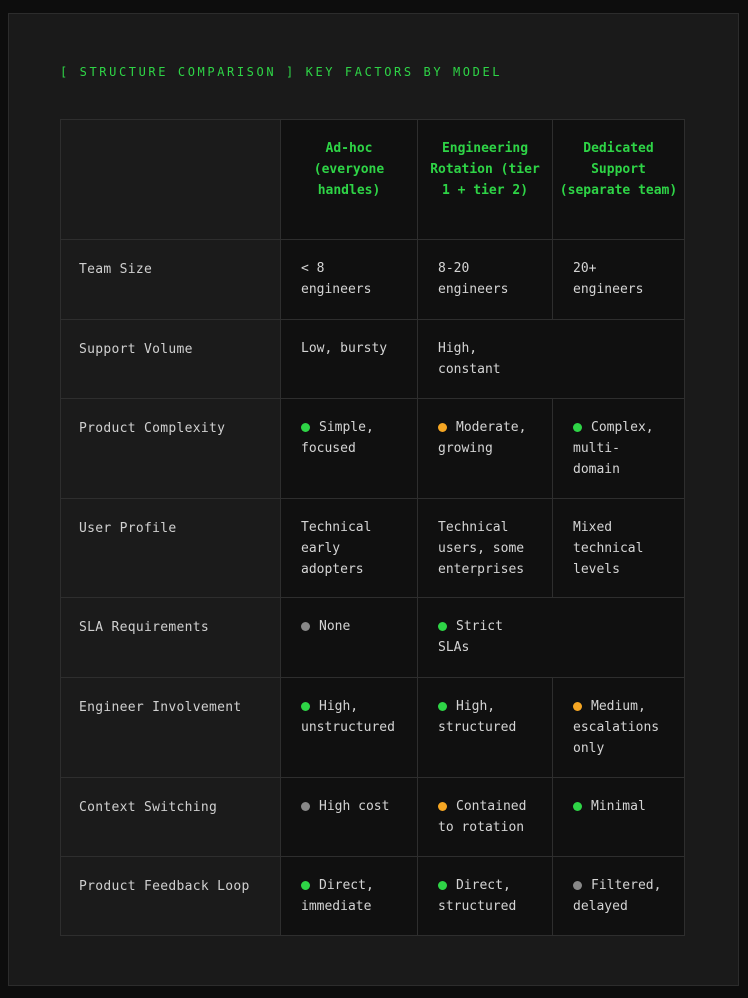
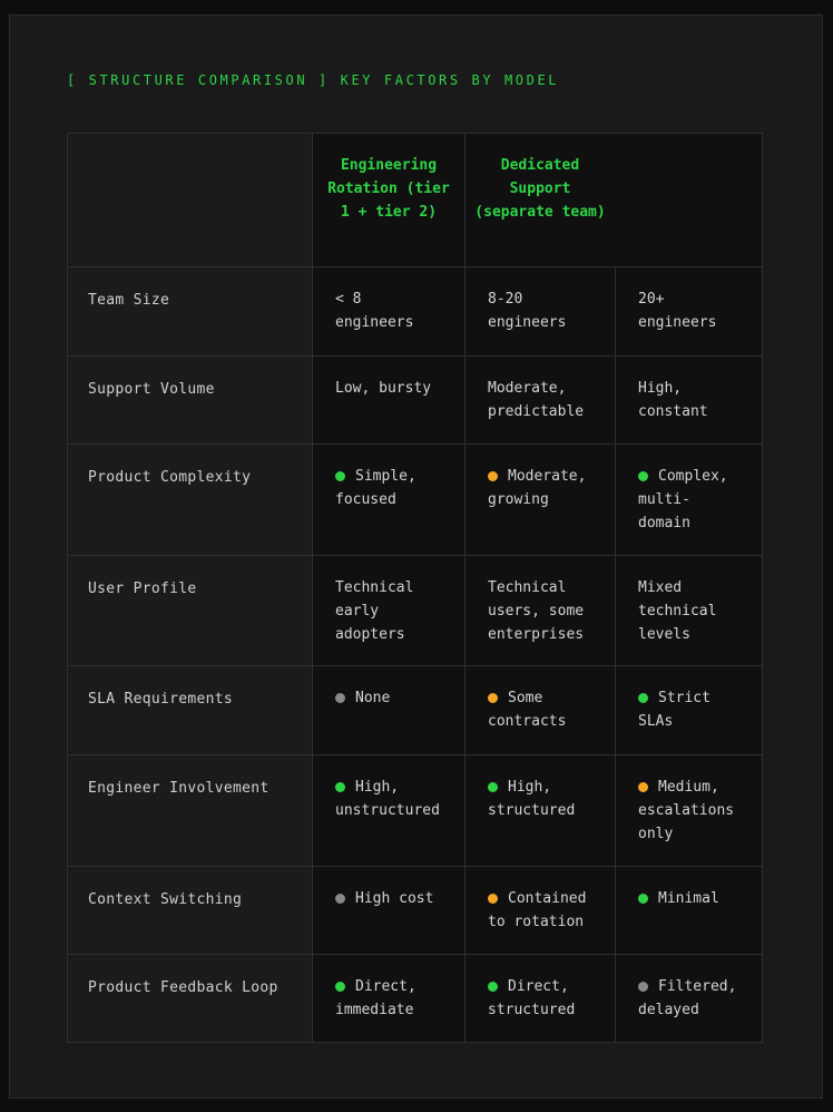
  [ STRUCTURE COMPARISON ] KEY FACTORS BY MODEL
- Ad-hoc (everyone handles)
  Engineering Rotation (tier 1 + tier 2)
  Dedicated Support (separate team)
  Team Size
  < 8 engineers
  8-20 engineers
  20+ engineers
  Support Volume
  Low, bursty
+ Moderate, predictable
  High, constant
  Product Complexity
  Simple, focused
  Moderate, growing
  Complex, multi-domain
  User Profile
  Technical early adopters
  Technical users, some enterprises
  Mixed technical levels
  SLA Requirements
  None
+ Some contracts
  Strict SLAs
  Engineer Involvement
  High, unstructured
  High, structured
  Medium, escalations only
  Context Switching
  High cost
  Contained to rotation
  Minimal
  Product Feedback Loop
  Direct, immediate
  Direct, structured
  Filtered, delayed
